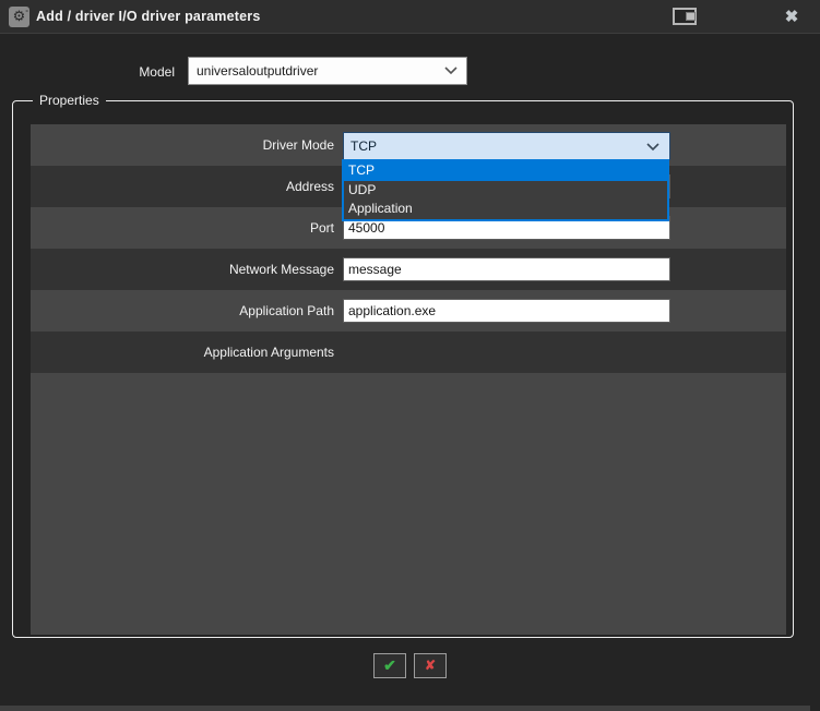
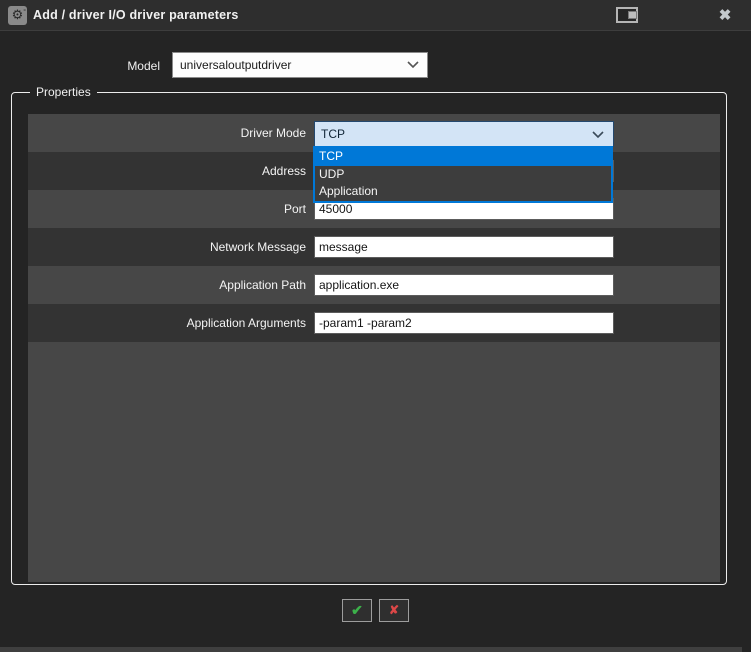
  ⚙
  Add / driver I/O driver parameters
  ✖
  Model
  universaloutputdriver
  Properties
  Driver Mode
  TCP
  Address
  Port
  45000
  Network Message
  message
  Application Path
  application.exe
  Application Arguments
+ -param1 -param2
  TCP
  UDP
  Application
  ✔
  ✘
